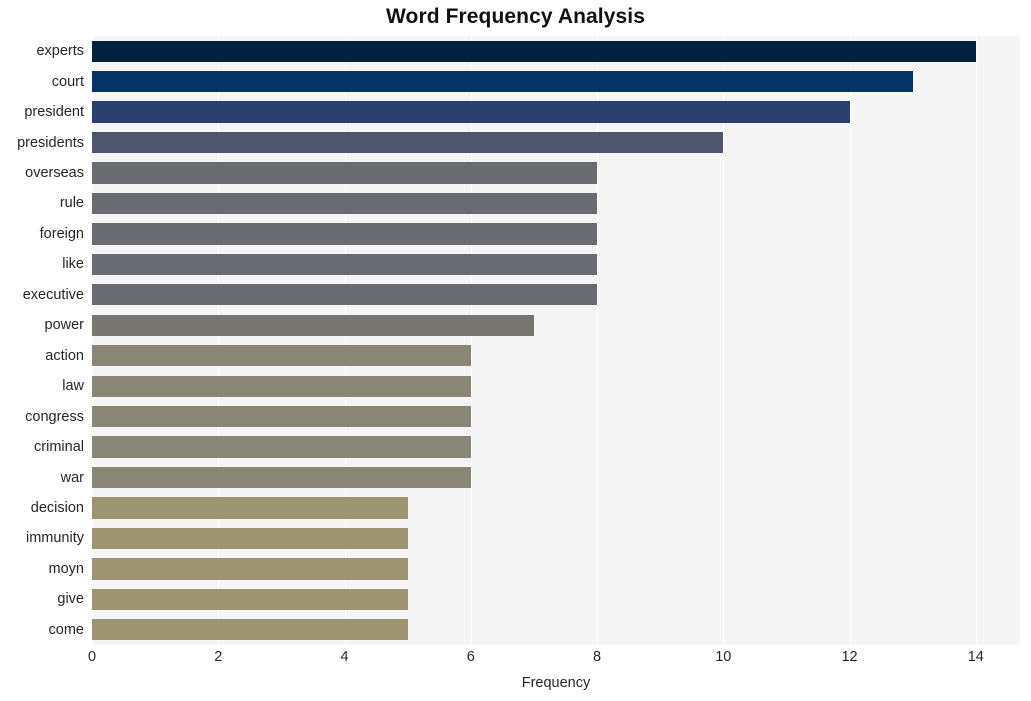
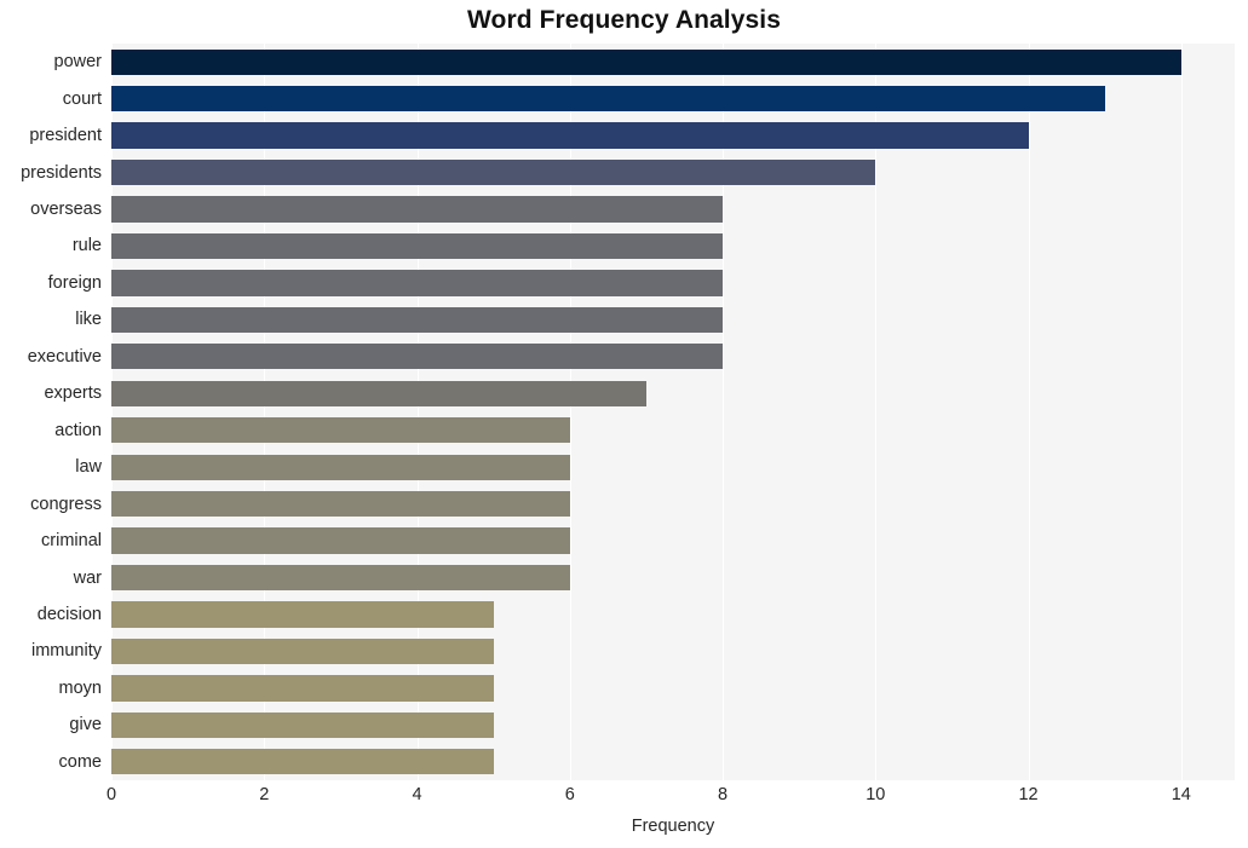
  Word Frequency Analysis
- experts
+ power
  court
  president
  presidents
  overseas
  rule
  foreign
  like
  executive
- power
+ experts
  action
  law
  congress
  criminal
  war
  decision
  immunity
  moyn
  give
  come
  0
  2
  4
  6
  8
  10
  12
  14
  Frequency
